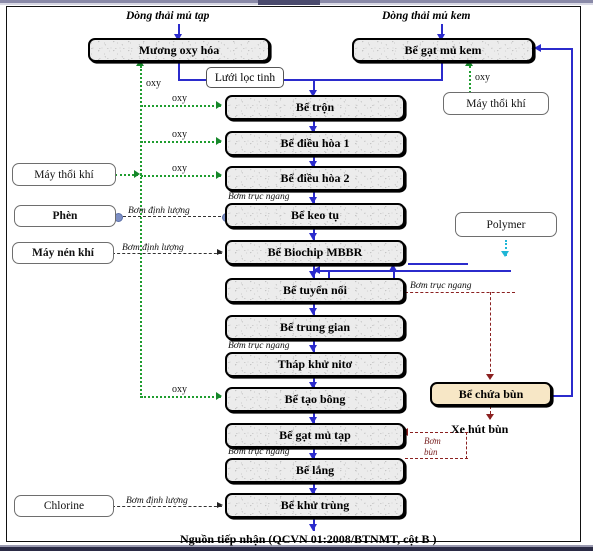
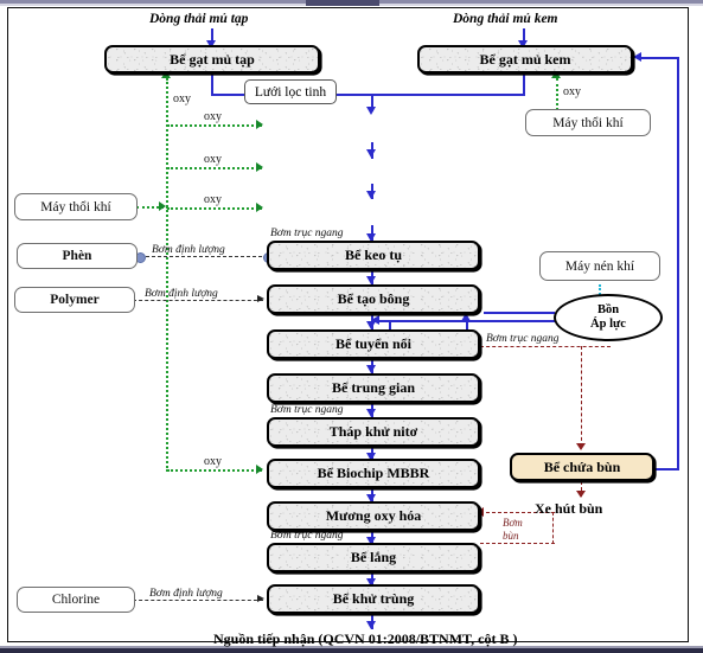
  Dòng thải mủ tạp
  Dòng thải mủ kem
  oxy
  oxy
  oxy
  oxy
  oxy
  oxy
  Bơm định lượng
  Bơm định lượng
  Bơm định lượng
  Bơm
  bùn
- Mương oxy hóa
+ Bể gạt mủ tạp
  Bể gạt mủ kem
  Lưới lọc tinh
  Máy thổi khí
  Máy thổi khí
  Phèn
- Máy nén khí
+ Polymer
  Chlorine
- Polymer
+ Máy nén khí
+ Bồn
+ Áp lực
  Bể chứa bùn
  Xe hút bùn
- Bể trộn
- Bể điều hòa 1
- Bể điều hòa 2
  Bể keo tụ
- Bể Biochip MBBR
+ Bể tạo bông
  Bể tuyển nổi
  Bể trung gian
  Tháp khử nitơ
- Bể tạo bông
+ Bể Biochip MBBR
- Bể gạt mủ tạp
+ Mương oxy hóa
  Bể lắng
  Bể khử trùng
  Bơm trục ngang
  Bơm trục ngang
  Bơm trục ngang
  Bơm trục ngang
  Nguồn tiếp nhận (QCVN 01:2008/BTNMT, cột B )
